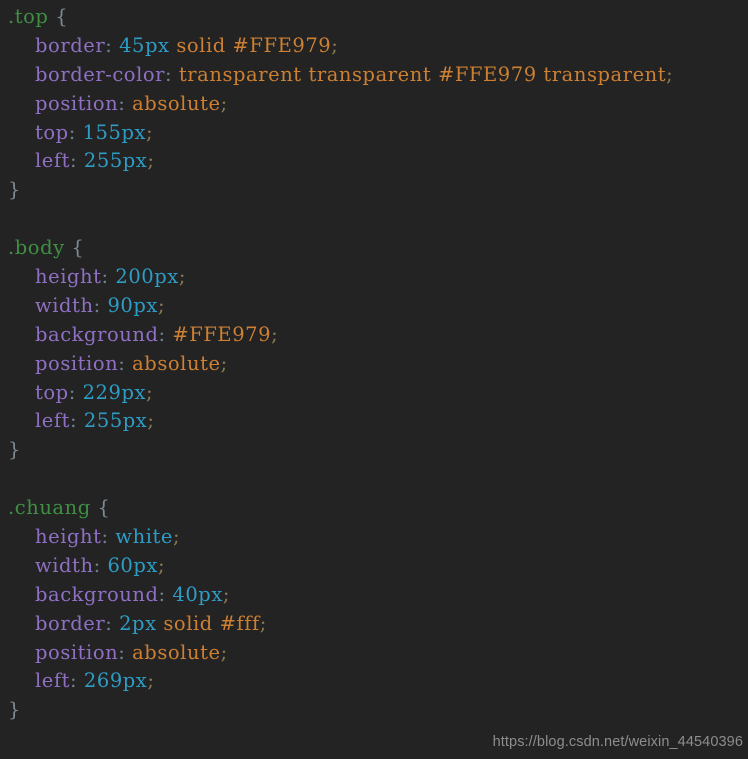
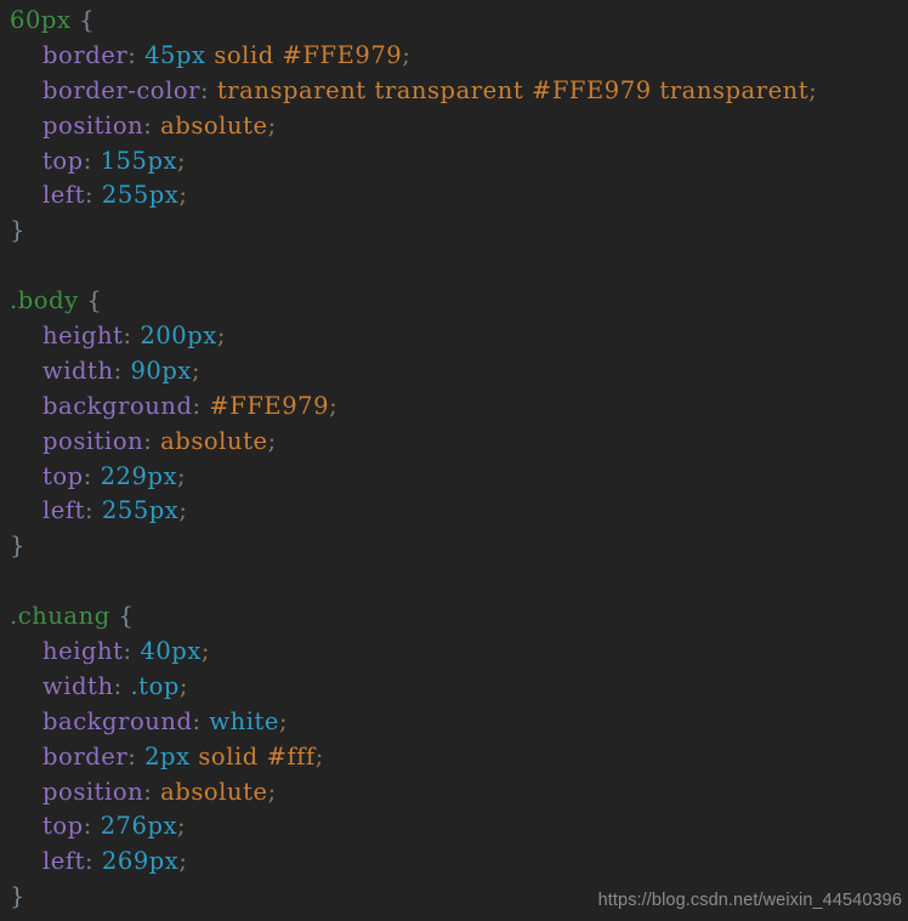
- .top {
+ 60px {
  border: 45px solid #FFE979;
  border-color: transparent transparent #FFE979 transparent;
  position: absolute;
  top: 155px;
  left: 255px;
  }
  .body {
  height: 200px;
  width: 90px;
  background: #FFE979;
  position: absolute;
  top: 229px;
  left: 255px;
  }
  .chuang {
- height: white;
+ height: 40px;
- width: 60px;
+ width: .top;
- background: 40px;
+ background: white;
  border: 2px solid #fff;
  position: absolute;
+ top: 276px;
  left: 269px;
  }
  https://blog.csdn.net/weixin_44540396
